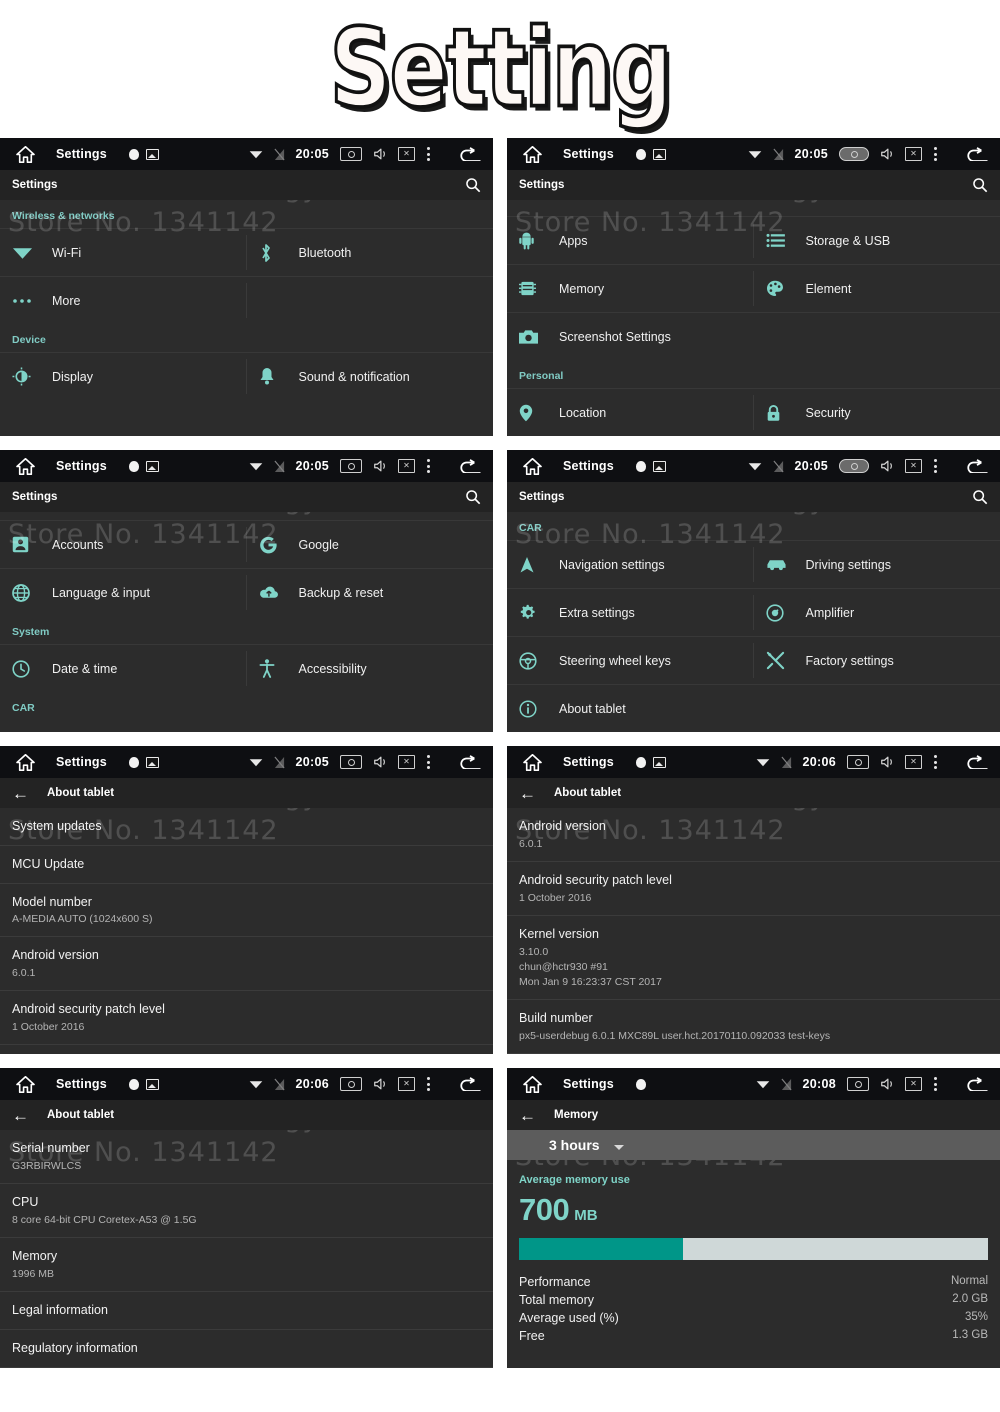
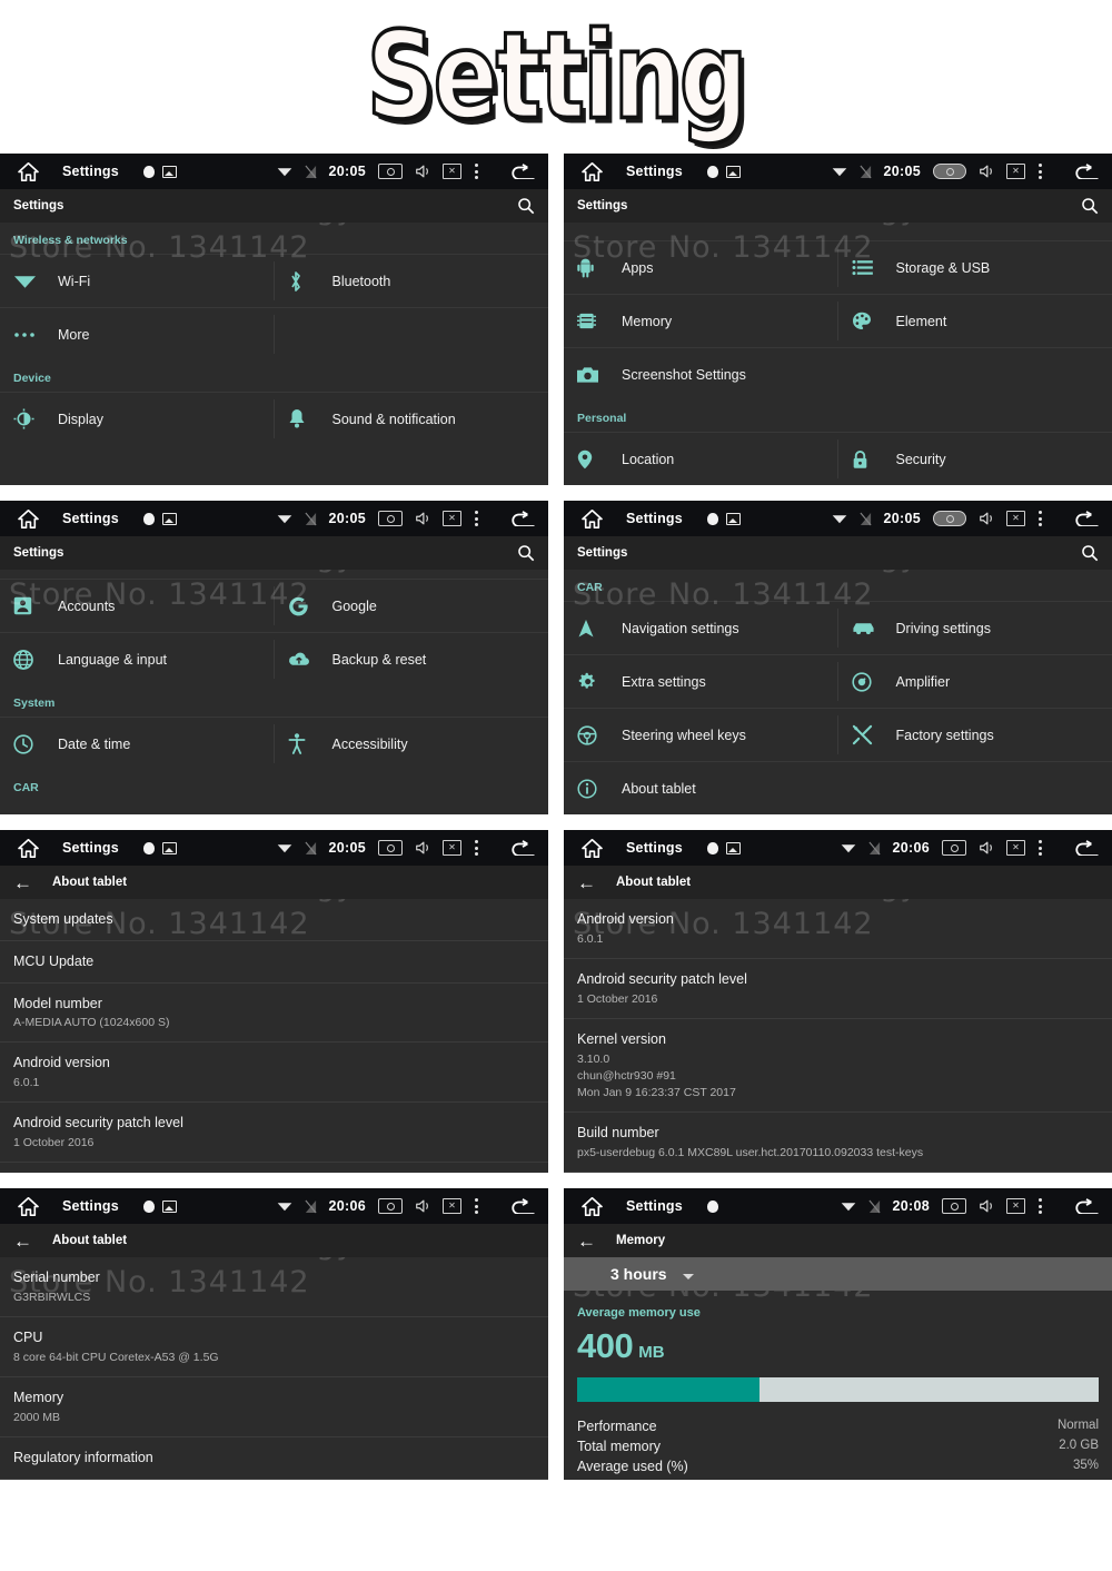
  Setting
  Settings
  20:05
  ✕
  Settings
  Store No. 1341142
  Wireless & networks
  Wi-Fi
  Bluetooth
  More
  Device
  Display
  Sound & notification
  Settings
  20:05
  ✕
  Settings
  Store No. 1341142
  Apps
  Storage & USB
  Memory
  Element
  Screenshot Settings
  Personal
  Location
  Security
  Settings
  20:05
  ✕
  Settings
  Store No. 1341142
  Accounts
  Google
  Language & input
  Backup & reset
  System
  Date & time
  Accessibility
  CAR
  Settings
  20:05
  ✕
  Settings
  Store No. 1341142
  CAR
  Navigation settings
  Driving settings
  Extra settings
  Amplifier
  Steering wheel keys
  Factory settings
  About tablet
  Settings
  20:05
  ✕
  ←
  About tablet
  Store No. 1341142
  System updates
  MCU Update
  Model number
  A-MEDIA AUTO (1024x600 S)
  Android version
  6.0.1
  Android security patch level
  1 October 2016
  Settings
  20:06
  ✕
  ←
  About tablet
  Store No. 1341142
  Android version
  6.0.1
  Android security patch level
  1 October 2016
  Kernel version
  3.10.0
  chun@hctr930 #91
  Mon Jan 9 16:23:37 CST 2017
  Build number
  px5-userdebug 6.0.1 MXC89L user.hct.20170110.092033 test-keys
  Settings
  20:06
  ✕
  ←
  About tablet
  Store No. 1341142
  Serial number
  G3RBIRWLCS
  CPU
  8 core 64-bit CPU Coretex-A53 @ 1.5G
  Memory
- 1996 MB
+ 2000 MB
- Legal information
  Regulatory information
  Settings
  20:08
  ✕
  ←
  Memory
  3 hours
  Average memory use
- 700 MB
+ 400 MB
  Performance
  Normal
  Total memory
  2.0 GB
  Average used (%)
  35%
- Free
- 1.3 GB
